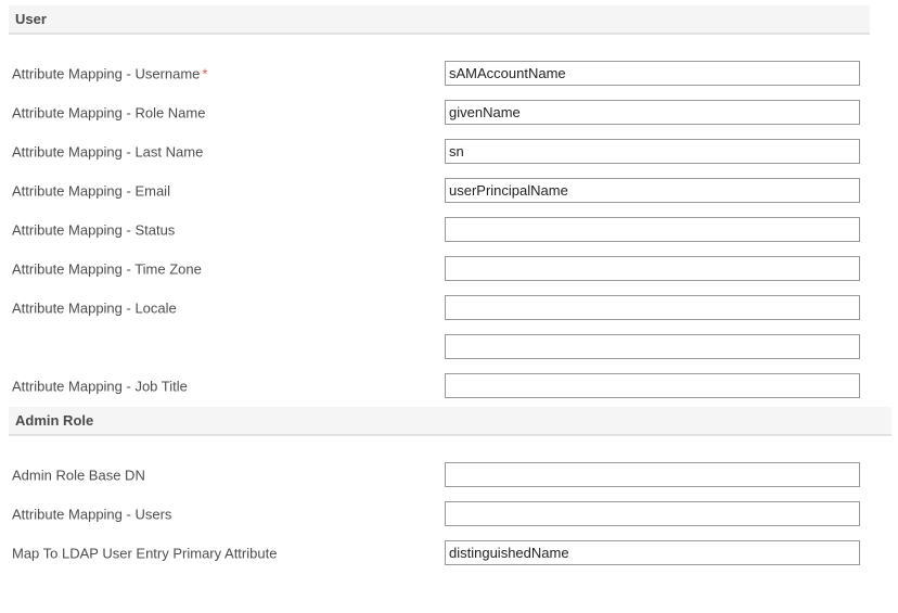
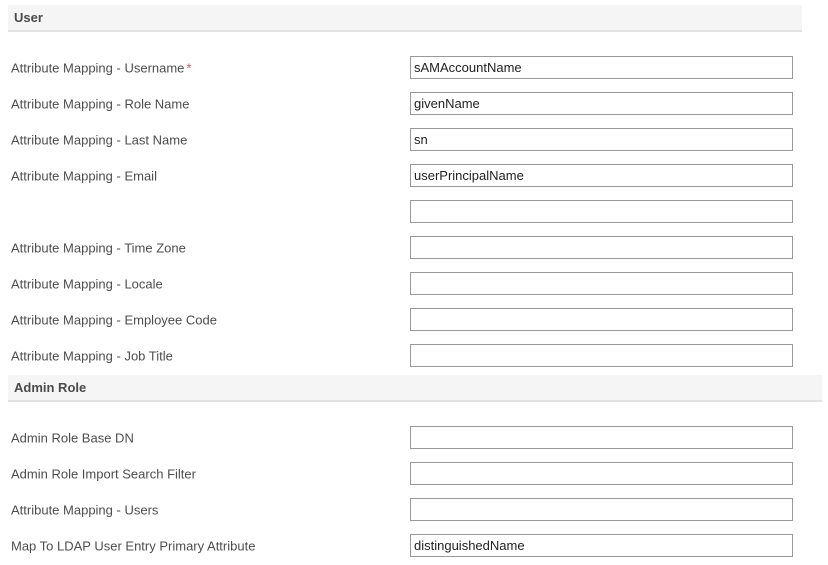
  User
  Attribute Mapping - Username *
  sAMAccountName
  Attribute Mapping - Role Name
  givenName
  Attribute Mapping - Last Name
  sn
  Attribute Mapping - Email
  userPrincipalName
- Attribute Mapping - Status
  Attribute Mapping - Time Zone
  Attribute Mapping - Locale
+ Attribute Mapping - Employee Code
  Attribute Mapping - Job Title
  Admin Role
  Admin Role Base DN
+ Admin Role Import Search Filter
  Attribute Mapping - Users
  Map To LDAP User Entry Primary Attribute
  distinguishedName
